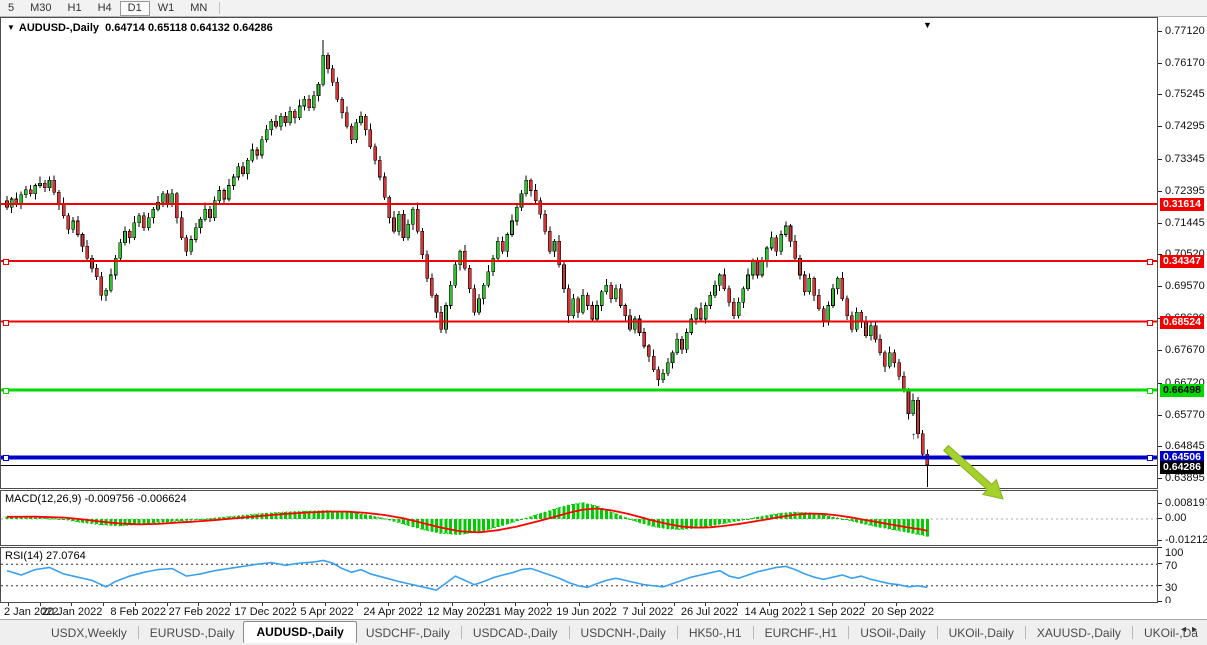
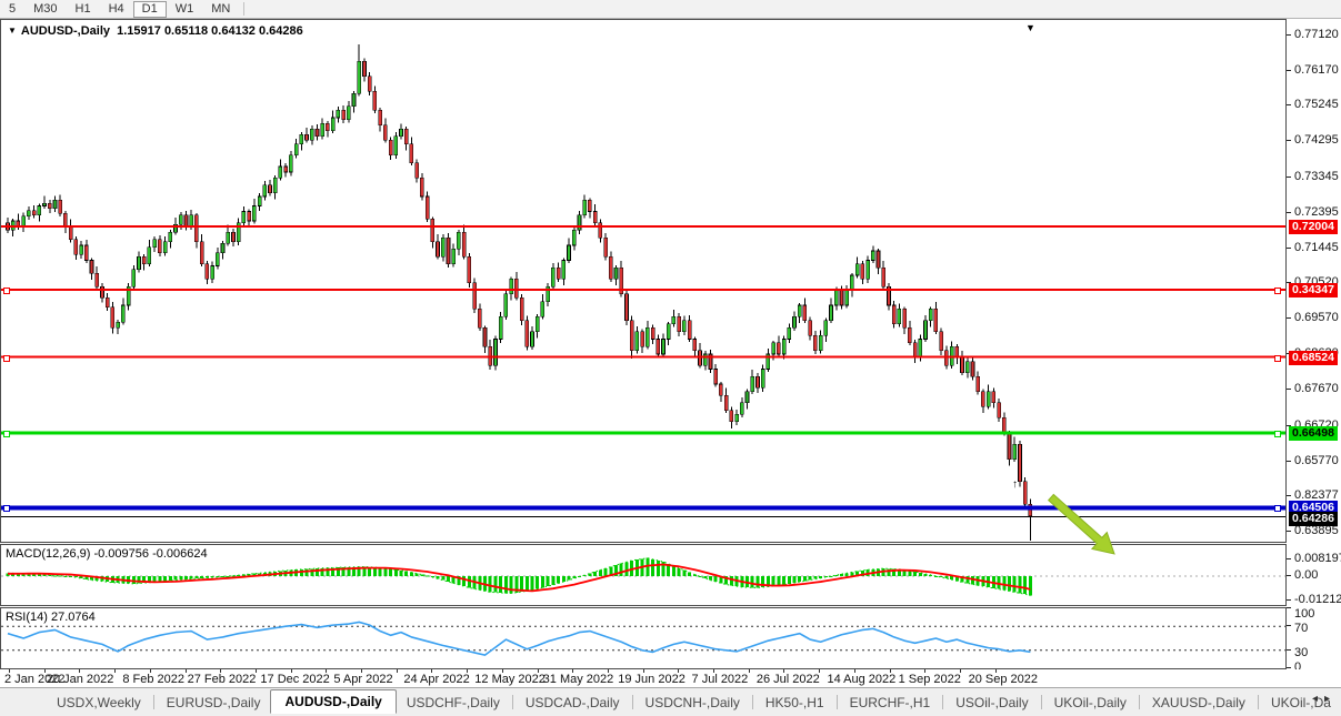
  5
  M30
  H1
  H4
  D1
  W1
  MN
- ▼ AUDUSD-,Daily 0.64714 0.65118 0.64132 0.64286
+ ▼ AUDUSD-,Daily 1.15917 0.65118 0.64132 0.64286
  ▼
  ↑
  MACD(12,26,9) -0.009756 -0.006624
  RSI(14) 27.0764
  0.77120
  0.76170
  0.75245
  0.74295
  0.73345
  0.72395
  0.71445
  0.69570
  0.67670
  0.66720
  0.65770
- 0.64845
+ 0.82377
  0.63895
- 0.31614
+ 0.72004
  0.34347
  0.68524
  0.66498
  0.64506
  0.64286
  0.00819
  0.00
  -0.01212
  100
  70
  30
  0
  2 Jan 2022
  20 Jan 2022
  8 Feb 2022
  27 Feb 2022
  17 Dec 2022
  5 Apr 2022
  24 Apr 2022
  12 May 2022
  31 May 2022
  19 Jun 2022
  7 Jul 2022
  26 Jul 2022
  14 Aug 2022
  1 Sep 2022
  20 Sep 2022
  USDX,Weekly
  EURUSD-,Daily
  AUDUSD-,Daily
  USDCHF-,Daily
  USDCAD-,Daily
  USDCNH-,Daily
  HK50-,H1
  EURCHF-,H1
  USOil-,Daily
  UKOil-,Daily
  XAUUSD-,Daily
  UKOil-,Da
  ◂▸
